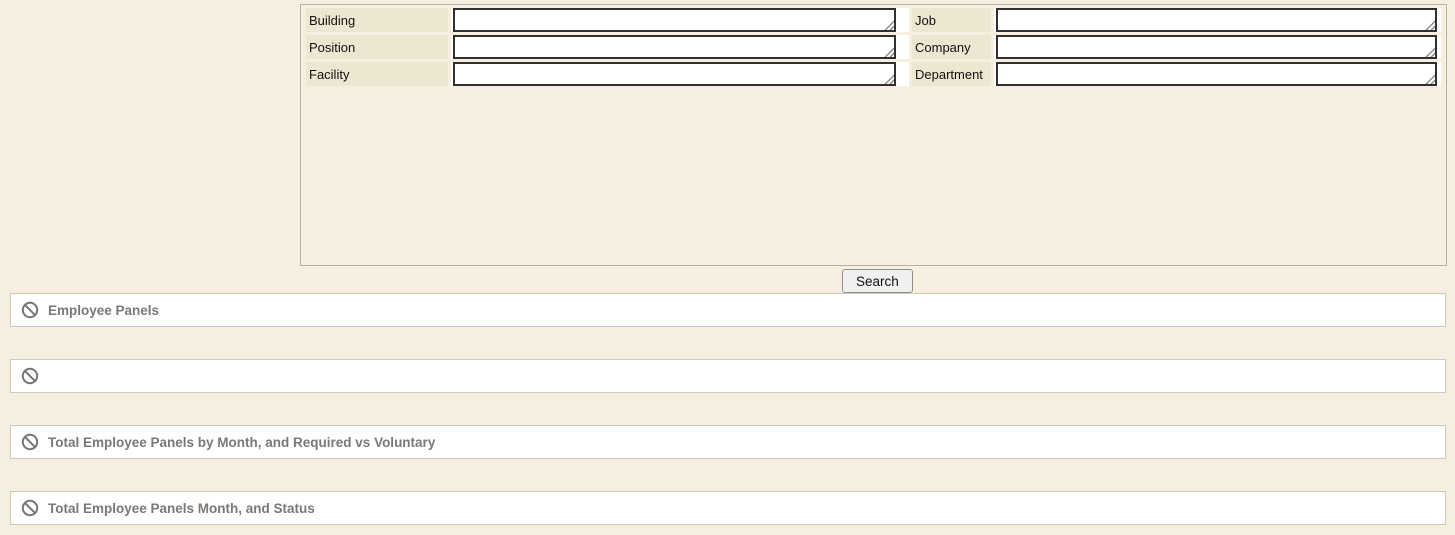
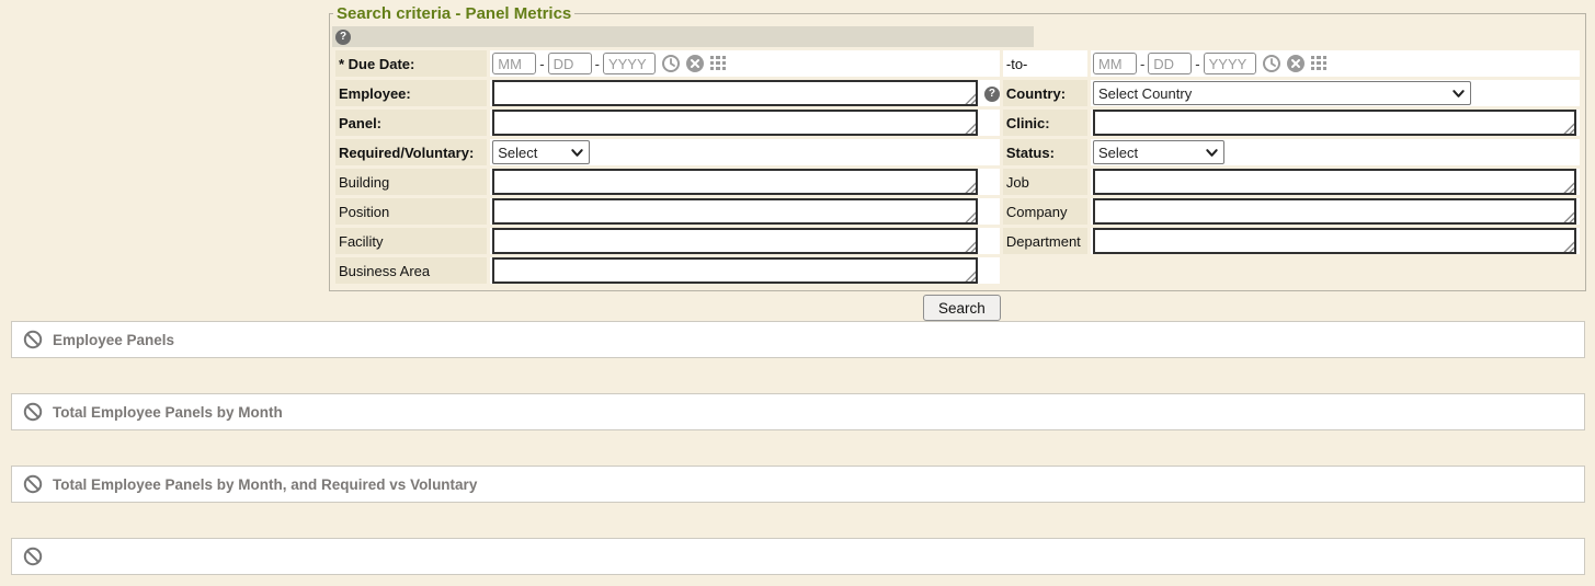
+ Search criteria - Panel Metrics
+ ?
+ * Due Date:	MM - DD - YYYY	-to-	MM - DD - YYYY
+ Employee:	?	Country:	Select Country
+ Panel:		Clinic:
+ Required/Voluntary:	Select	Status:	Select
  Building		Job
  Position		Company
  Facility		Department
+ Business Area
  Search
  Employee Panels
+ Total Employee Panels by Month
  Total Employee Panels by Month, and Required vs Voluntary
- Total Employee Panels Month, and Status
